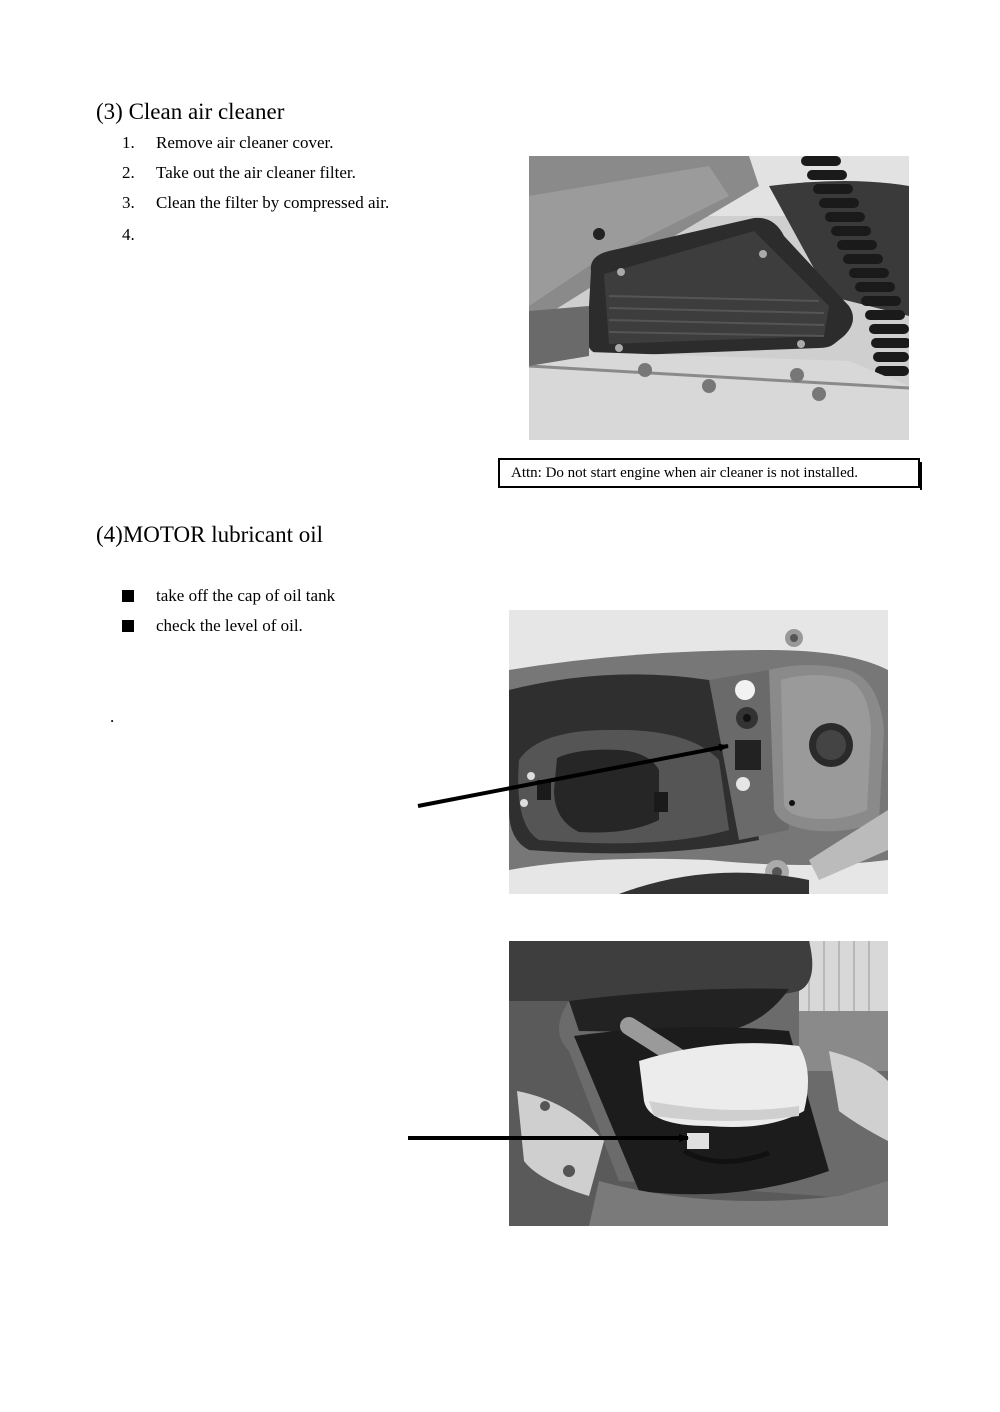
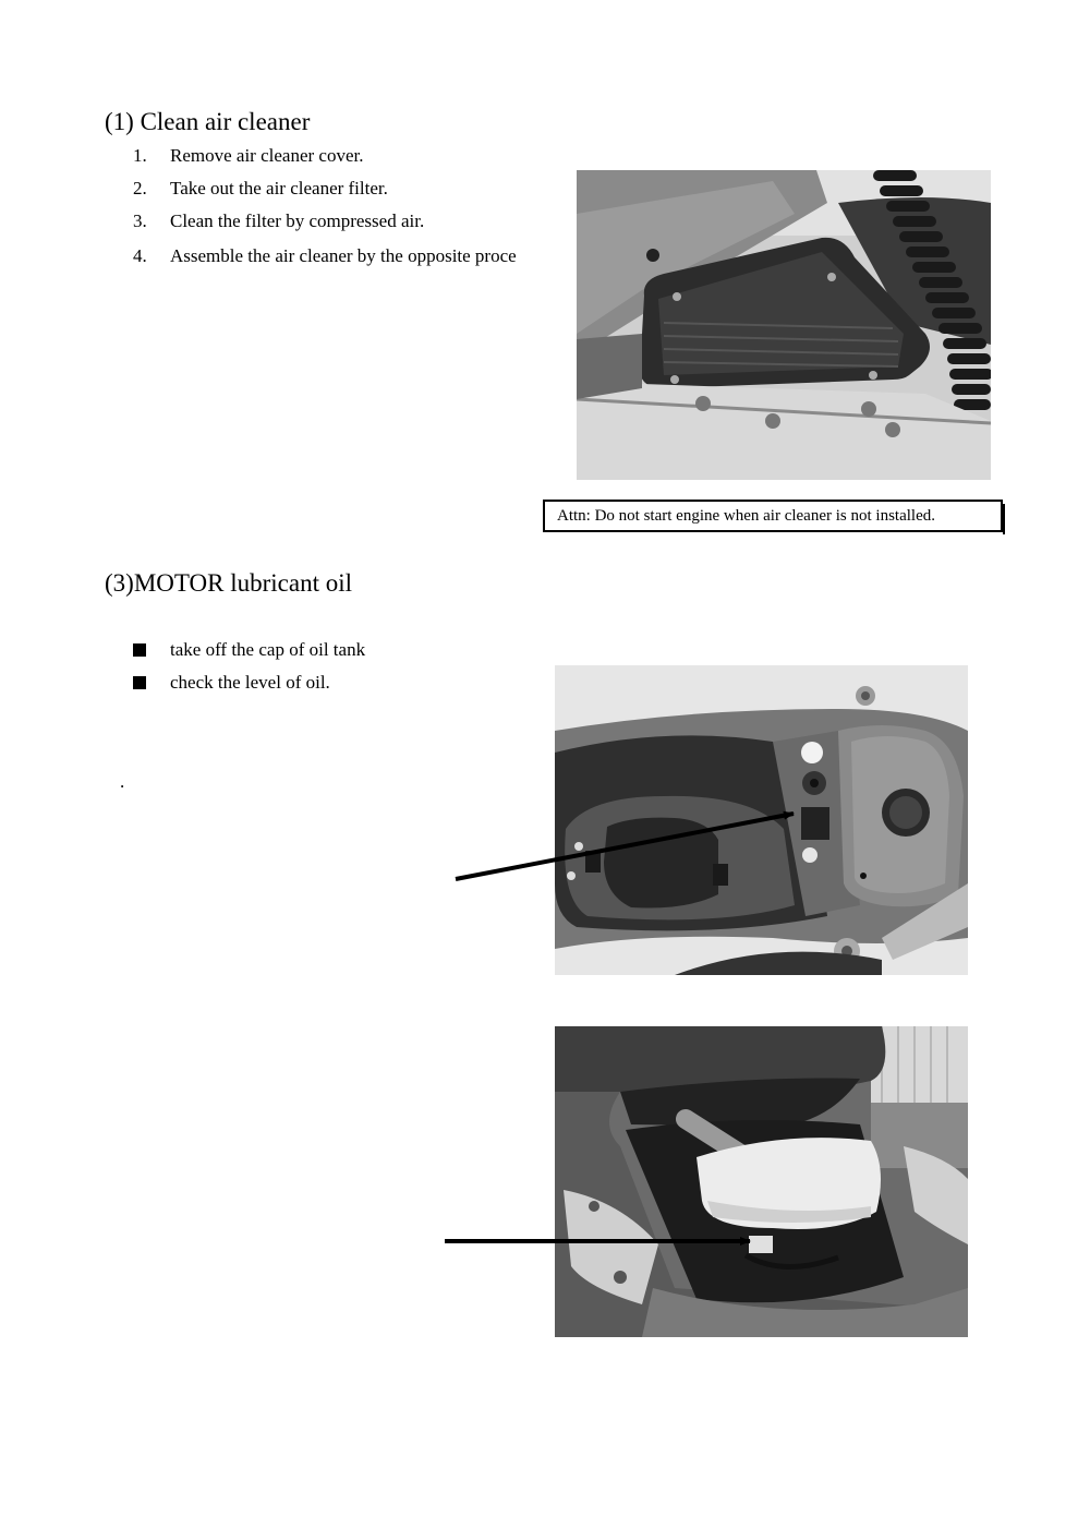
- (3) Clean air cleaner
+ (1) Clean air cleaner
  1.
  Remove air cleaner cover.
  2.
  Take out the air cleaner filter.
  3.
  Clean the filter by compressed air.
  4.
+ Assemble the air cleaner by the opposite proce
  Attn: Do not start engine when air cleaner is not installed.
- (4)MOTOR lubricant oil
+ (3)MOTOR lubricant oil
  take off the cap of oil tank
  check the level of oil.
  .
